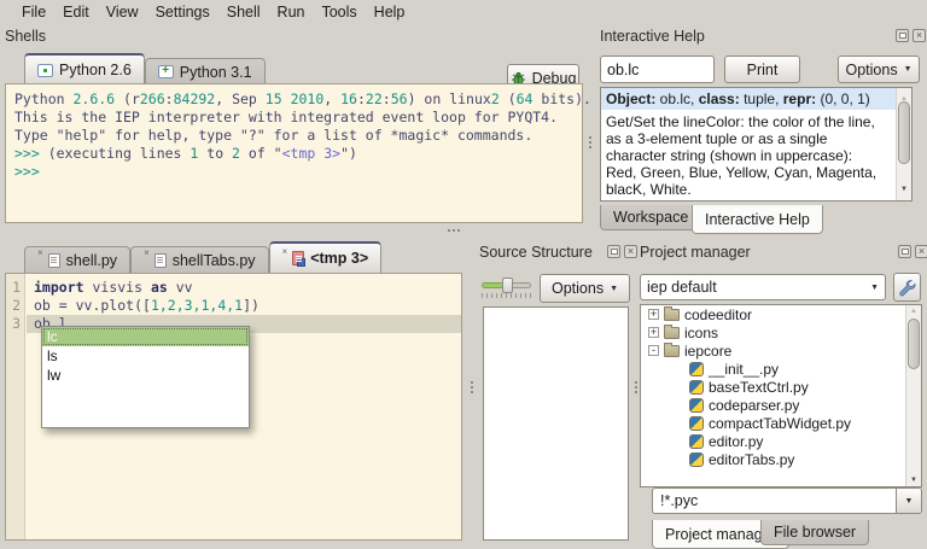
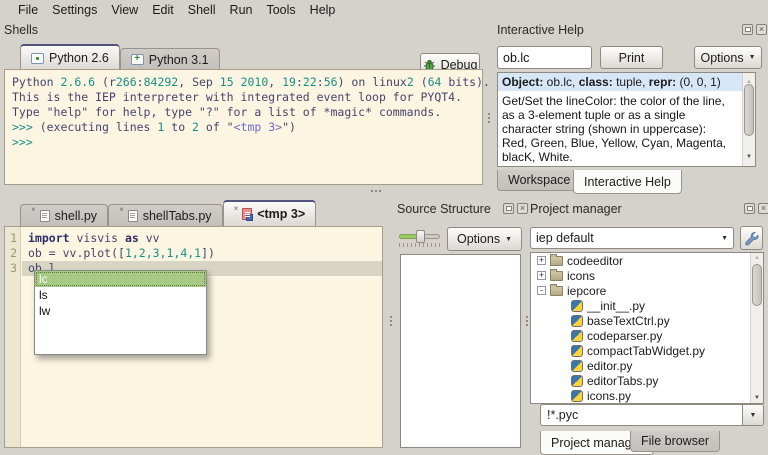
  File
- Edit
+ Settings
  View
- Settings
+ Edit
  Shell
  Run
  Tools
  Help
  Shells
  Python 2.6
  Python 3.1
  Debug
- Python 2.6.6 (r266:84292, Sep 15 2010, 16:22:56) on linux2 (64 bits).
+ Python 2.6.6 (r266:84292, Sep 15 2010, 19:22:56) on linux2 (64 bits).
  This is the IEP interpreter with integrated event loop for PYQT4.
  Type "help" for help, type "?" for a list of *magic* commands.
  >>> (executing lines 1 to 2 of "<tmp 3>")
  >>>
  ×
  shell.py
  ×
  shellTabs.py
  ×
  <tmp 3>
  1
  2
  3
  import visvis as vv
  ob = vv.plot([1,2,3,1,4,1])
  ob.l
  lc
  ls
  lw
  Interactive Help
  ×
  ob.lc
  Print
  Options
  Object: ob.lc, class: tuple, repr: (0, 0, 1)
  Get/Set the lineColor: the color of the line, as a 3-element tuple or as a single character string (shown in uppercase): Red, Green, Blue, Yellow, Cyan, Magenta, blacK, White.
  Workspace
  Interactive Help
  Source Structure
  ×
  Options
  Project manager
  ×
  iep default
  +
  codeeditor
  +
  icons
  -
  iepcore
  __init__.py
  baseTextCtrl.py
  codeparser.py
  compactTabWidget.py
  editor.py
  editorTabs.py
+ icons.py
  !*.pyc
  Project manag
  File browser
